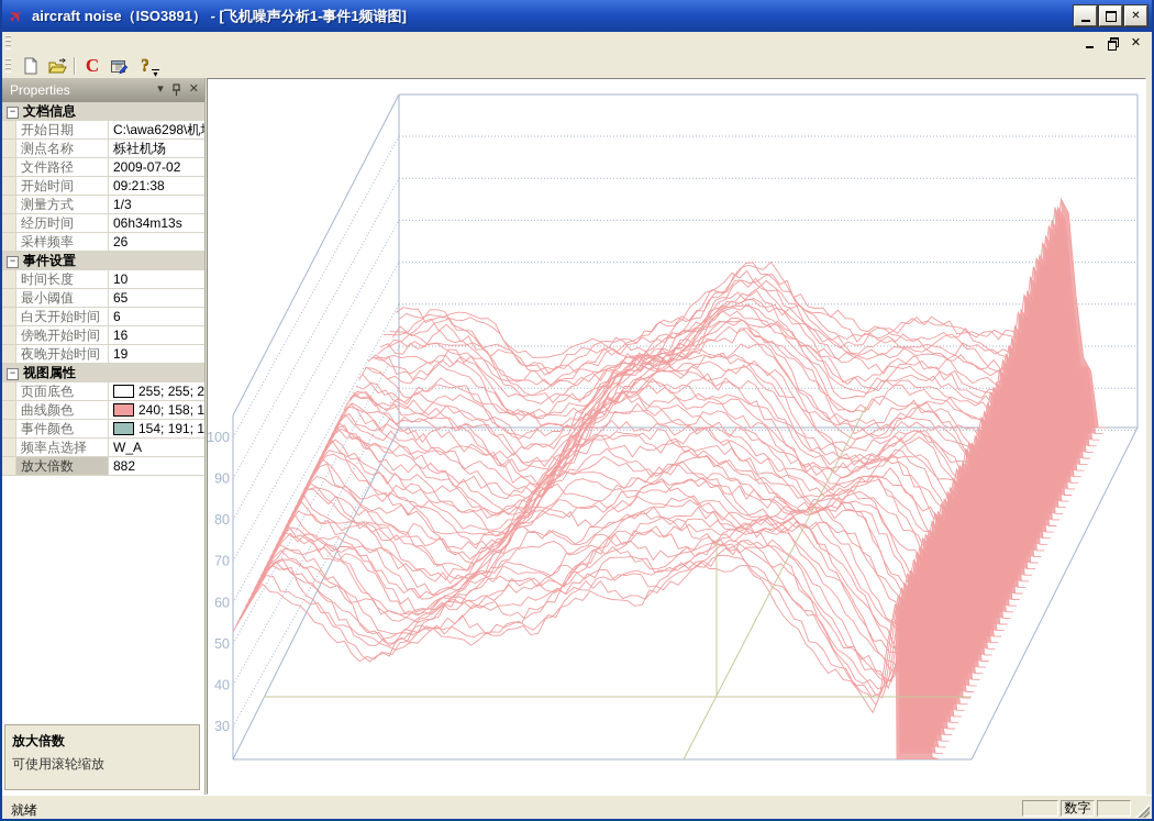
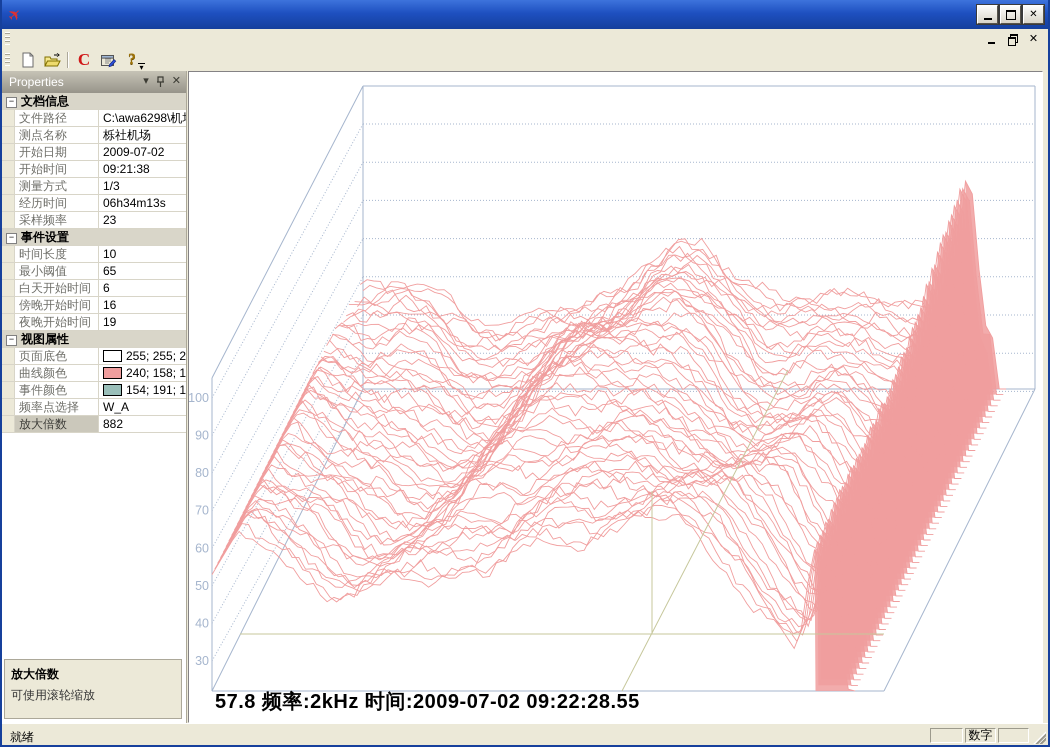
- aircraft noise（ISO3891） - [飞机噪声分析1-事件1频谱图]
  ✕
  ✕
  C
  ?
  ▾
  Properties
  ▾
  ✕
  −
  文档信息
- 开始日期
+ 文件路径
  C:\awa6298\机
  测点名称
  栎社机场
- 文件路径
+ 开始日期
  2009-07-02
  开始时间
  09:21:38
  测量方式
  1/3
  经历时间
  06h34m13s
  采样频率
- 26
+ 23
  −
  事件设置
  时间长度
  10
  最小阈值
  65
  白天开始时间
  6
  傍晚开始时间
  16
  夜晚开始时间
  19
  −
  视图属性
  页面底色
  255; 255; 2
  曲线颜色
  240; 158; 1
  事件颜色
  154; 191; 1
  频率点选择
  W_A
  放大倍数
  882
  放大倍数
  可使用滚轮缩放
  100
  90
  80
  70
  60
  50
  40
  30
+ 57.8 频率:2kHz 时间:2009-07-02 09:22:28.55
  就绪
  数字
